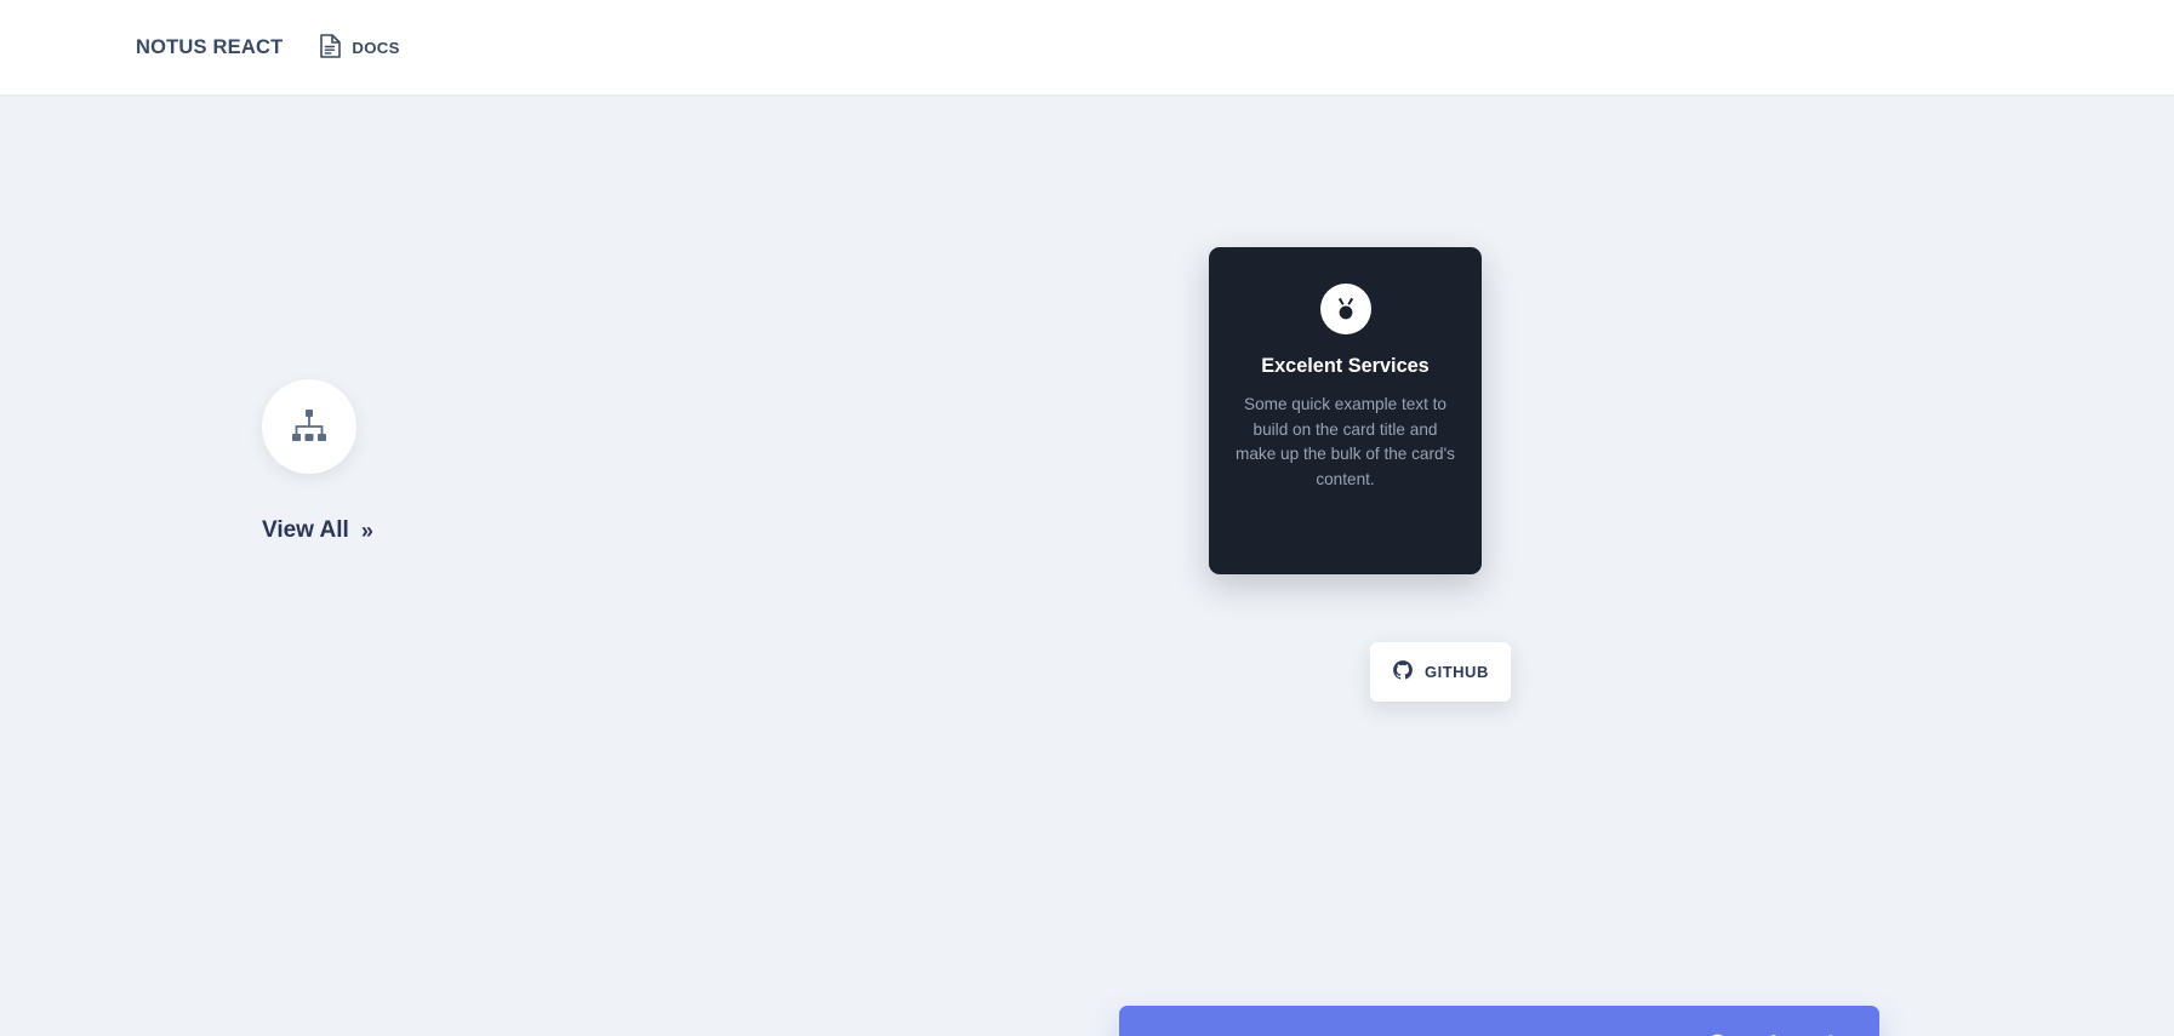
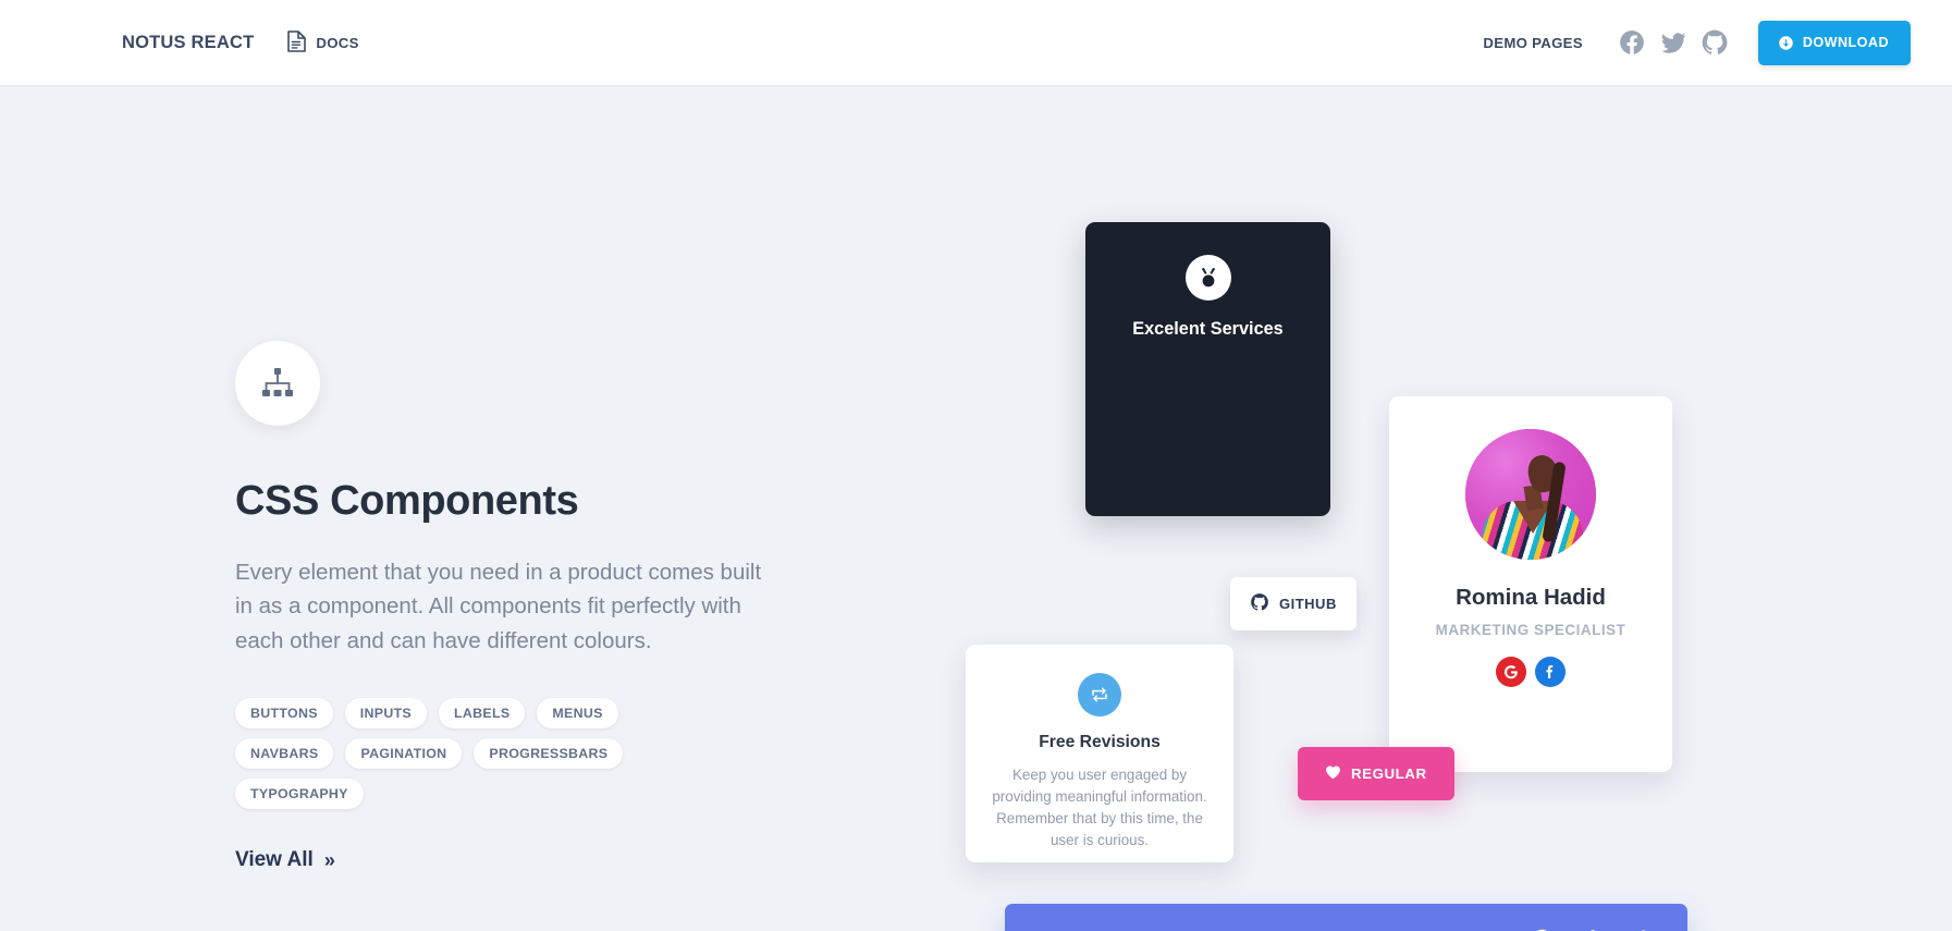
  NOTUS REACT
  DOCS
+ DEMO PAGES
+ DOWNLOAD
+ CSS Components
+ Every element that you need in a product comes built in as a component. All components fit perfectly with each other and can have different colours.
+ BUTTONS
+ INPUTS
+ LABELS
+ MENUS
+ NAVBARS
+ PAGINATION
+ PROGRESSBARS
+ TYPOGRAPHY
  View All
  »
  Excelent Services
- Some quick example text to build on the card title and make up the bulk of the card's content.
  GITHUB
+ Free Revisions
+ Keep you user engaged by providing meaningful information. Remember that by this time, the user is curious.
+ Romina Hadid
+ MARKETING SPECIALIST
+ REGULAR
